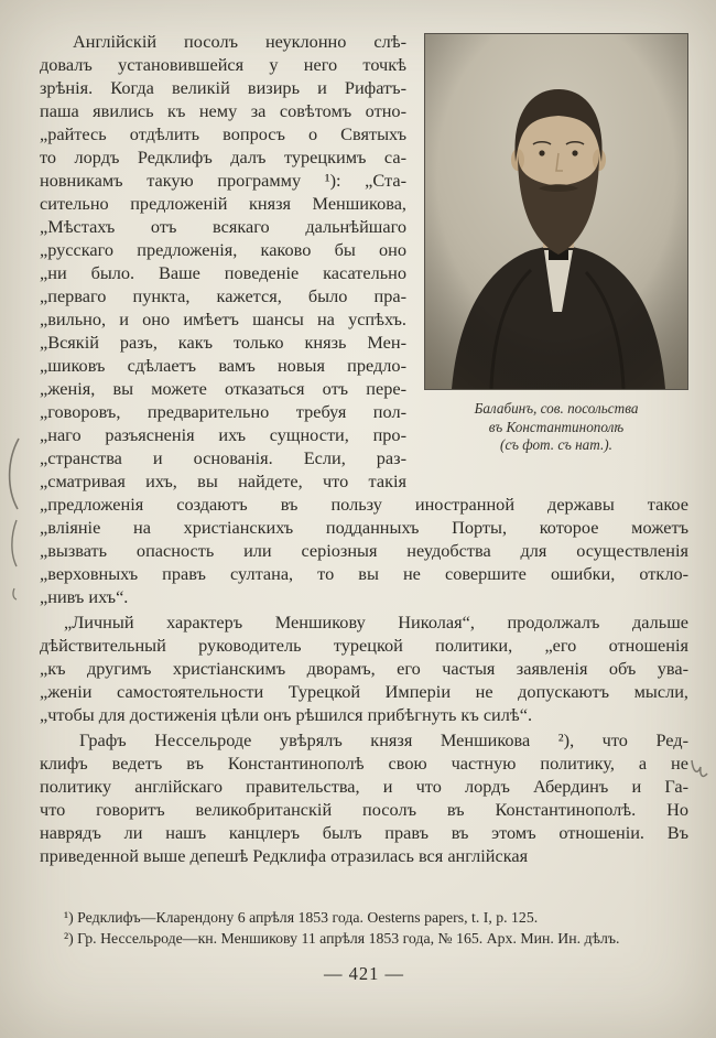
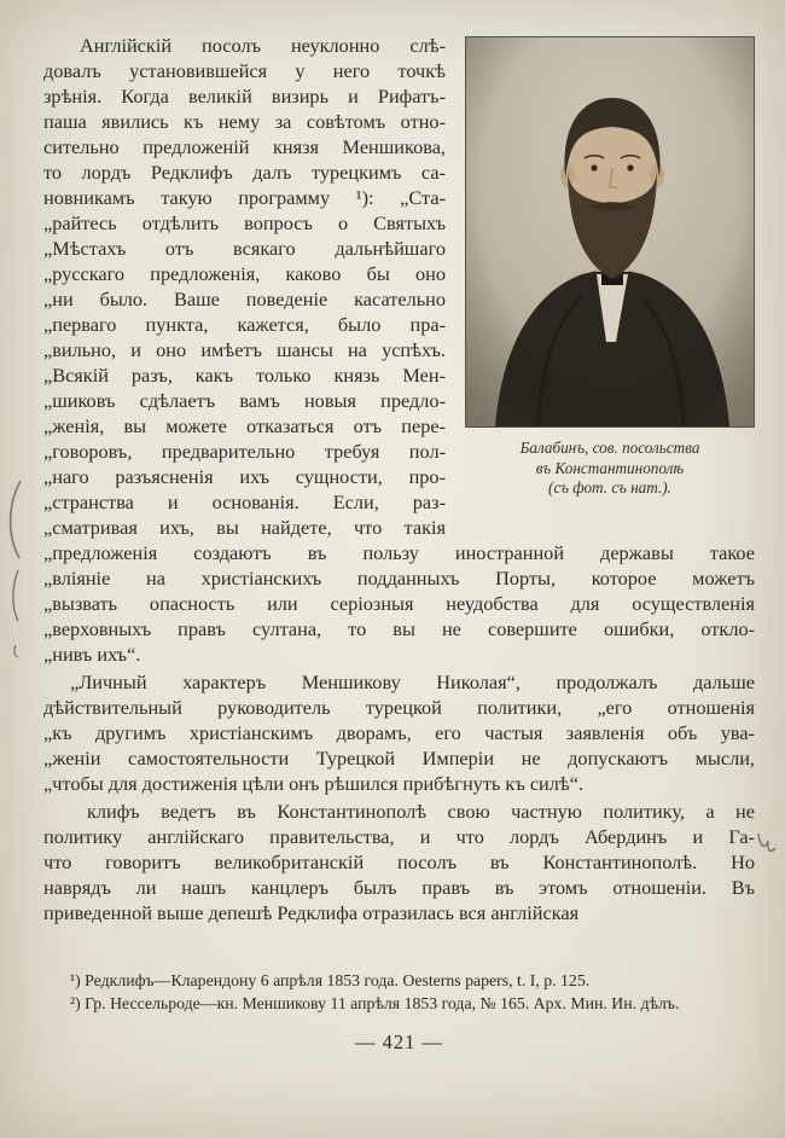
  Балабинъ, сов. посольства
  въ Константинополѣ
  (съ фот. съ нат.).
  Англійскій посолъ неуклонно слѣ-
  довалъ установившейся у него точкѣ
  зрѣнія. Когда великій визирь и Рифатъ-
  паша явились къ нему за совѣтомъ отно-
- „райтесь отдѣлить вопросъ о Святыхъ
+ сительно предложеній князя Меншикова,
  то лордъ Редклифъ далъ турецкимъ са-
  новникамъ такую программу ¹): „Ста-
- сительно предложеній князя Меншикова,
+ „райтесь отдѣлить вопросъ о Святыхъ
  „Мѣстахъ отъ всякаго дальнѣйшаго
  „русскаго предложенія, каково бы оно
  „ни было. Ваше поведеніе касательно
  „перваго пункта, кажется, было пра-
  „вильно, и оно имѣетъ шансы на успѣхъ.
  „Всякій разъ, какъ только князь Мен-
  „шиковъ сдѣлаетъ вамъ новыя предло-
  „женія, вы можете отказаться отъ пере-
  „говоровъ, предварительно требуя пол-
  „наго разъясненія ихъ сущности, про-
  „странства и основанія. Если, раз-
  „сматривая ихъ, вы найдете, что такія
  „предложенія создаютъ въ пользу иностранной державы такое
  „вліяніе на христіанскихъ подданныхъ Порты, которое можетъ
  „вызвать опасность или серіозныя неудобства для осуществленія
  „верховныхъ правъ султана, то вы не совершите ошибки, откло-
  „нивъ ихъ“.
  „Личный характеръ Меншикову Николая“, продолжалъ дальше
  дѣйствительный руководитель турецкой политики, „его отношенія
  „къ другимъ христіанскимъ дворамъ, его частыя заявленія объ ува-
  „женіи самостоятельности Турецкой Имперіи не допускаютъ мысли,
  „чтобы для достиженія цѣли онъ рѣшился прибѣгнуть къ силѣ“.
- Графъ Нессельроде увѣрялъ князя Меншикова ²), что Ред-
  клифъ ведетъ въ Константинополѣ свою частную политику, а не
  политику англійскаго правительства, и что лордъ Абердинъ и Га-
  что говоритъ великобританскій посолъ въ Константинополѣ. Но
  наврядъ ли нашъ канцлеръ былъ правъ въ этомъ отношеніи. Въ
  приведенной выше депешѣ Редклифа отразилась вся англійская
  ¹) Редклифъ—Кларендону 6 апрѣля 1853 года. Oesterns papers, t. I, p. 125.
  ²) Гр. Нессельроде—кн. Меншикову 11 апрѣля 1853 года, № 165. Арх. Мин. Ин. дѣлъ.
  — 421 —
